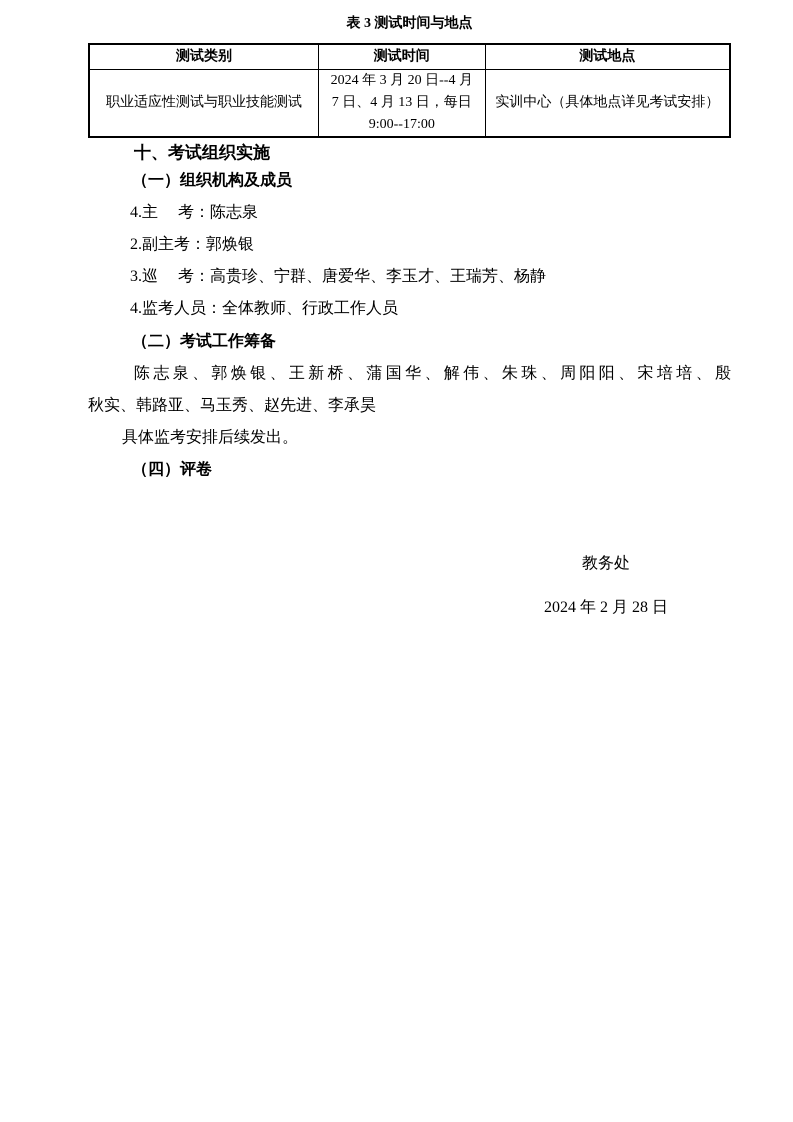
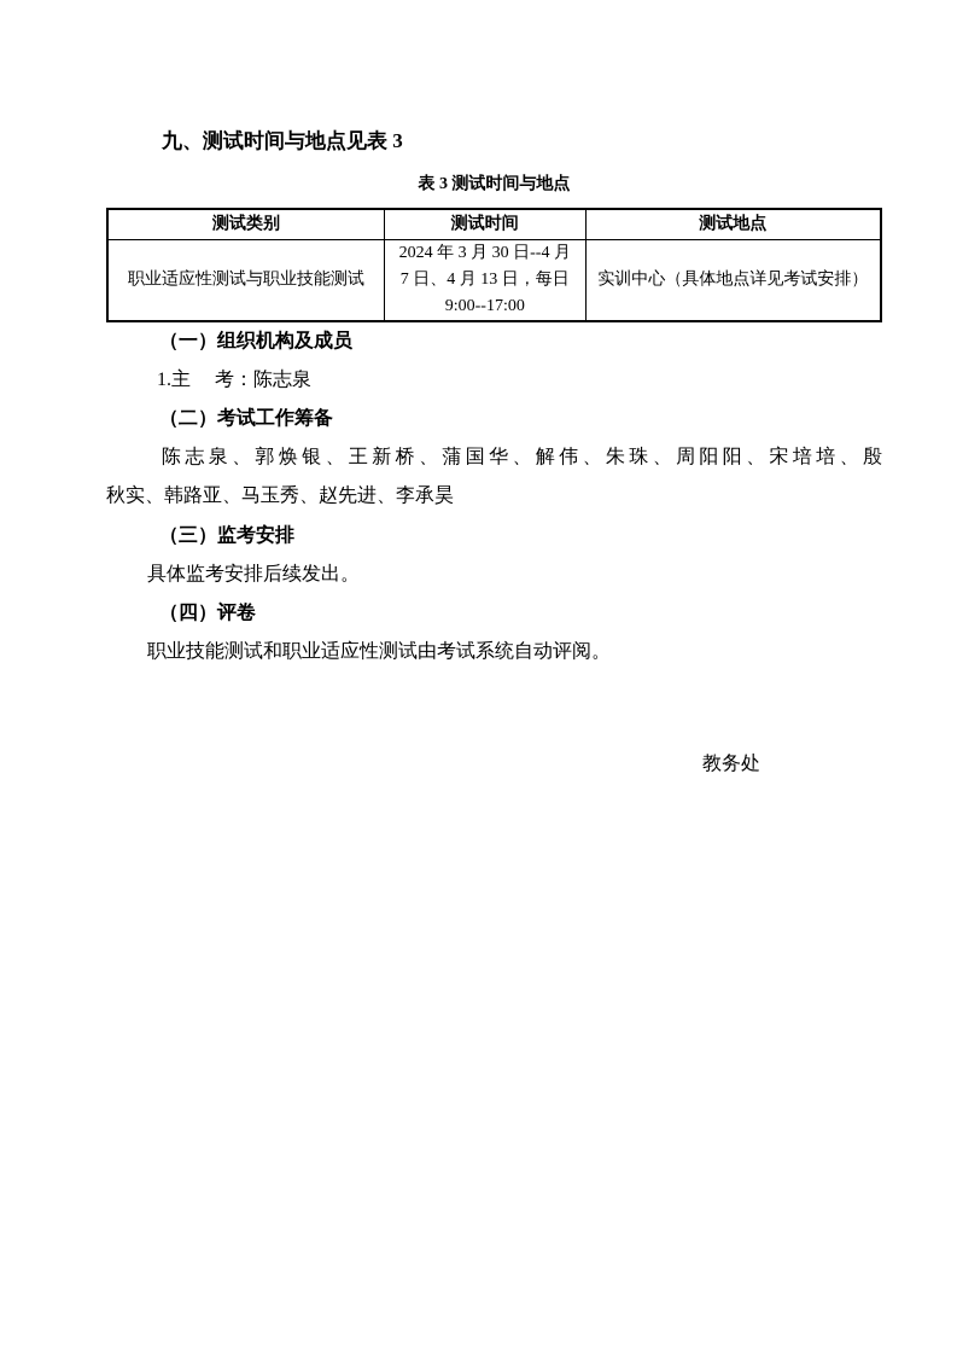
+ 九、测试时间与地点见表 3
  表 3 测试时间与地点
  测试类别	测试时间	测试地点
- 职业适应性测试与职业技能测试	2024 年 3 月 20 日--4 月 7 日、4 月 13 日，每日 9:00--17:00	实训中心（具体地点详见考试安排）
+ 职业适应性测试与职业技能测试	2024 年 3 月 30 日--4 月 7 日、4 月 13 日，每日 9:00--17:00	实训中心（具体地点详见考试安排）
- 十、考试组织实施
  （一）组织机构及成员
- 4.主 考：陈志泉
+ 1.主 考：陈志泉
- 2.副主考：郭焕银
- 3.巡 考：高贵珍、宁群、唐爱华、李玉才、王瑞芳、杨静
- 4.监考人员：全体教师、行政工作人员
  （二）考试工作筹备
  陈志泉、郭焕银、王新桥、蒲国华、解伟、朱珠、周阳阳、宋培培、殷
  秋实、韩路亚、马玉秀、赵先进、李承昊
+ （三）监考安排
  具体监考安排后续发出。
  （四）评卷
+ 职业技能测试和职业适应性测试由考试系统自动评阅。
  教务处
- 2024 年 2 月 28 日
